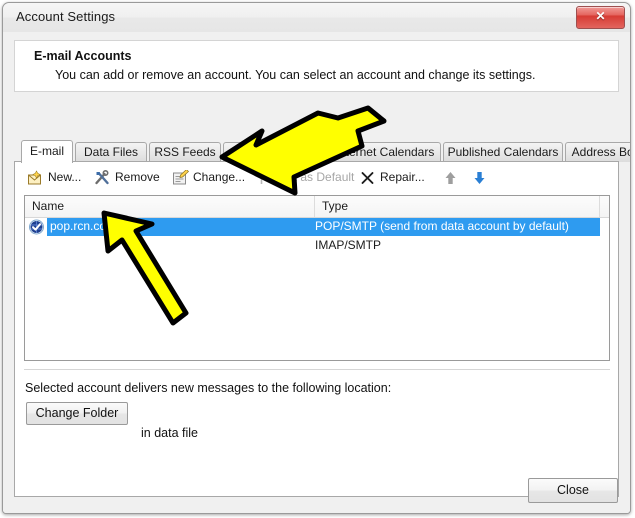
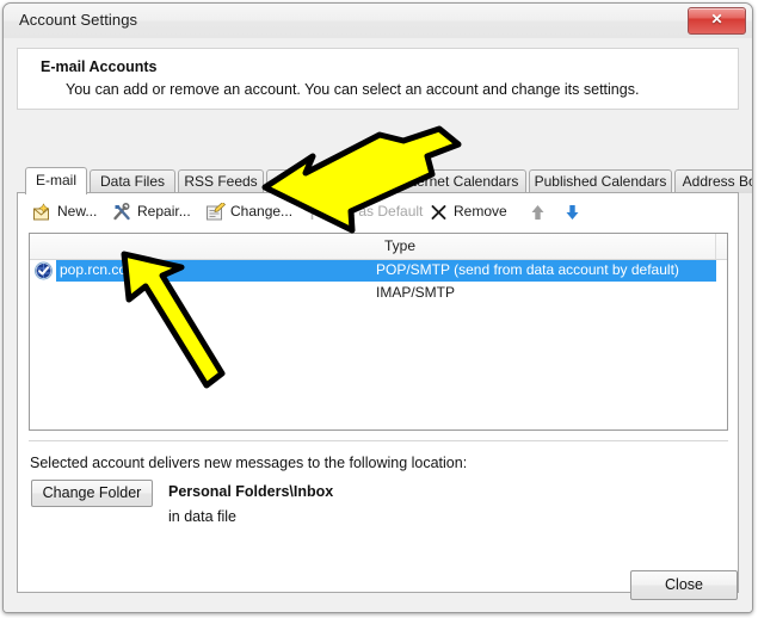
  Account Settings
  ✕
  E-mail Accounts
  You can add or remove an account. You can select an account and change its settings.
  E-mail
  Data Files
  RSS Feeds
  rnet Calendars
  Published Calendars
  New...
- Remove
+ Repair...
  Change...
  as Default
- Repair...
+ Remove
- Name
  Type
  pop.rcn.co
  POP/SMTP (send from data account by default)
  IMAP/SMTP
  Selected account delivers new messages to the following location:
  Change Folder
+ Personal Folders\Inbox
  in data file
  Close
